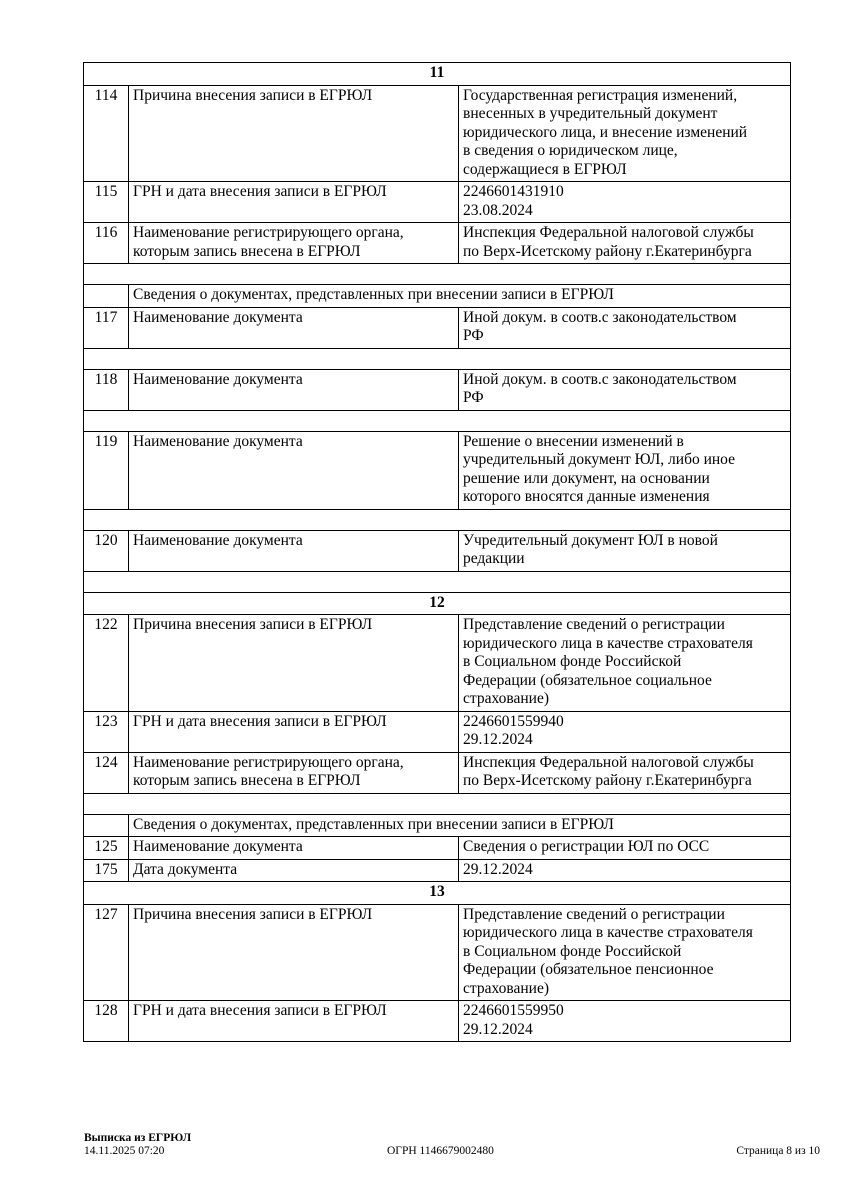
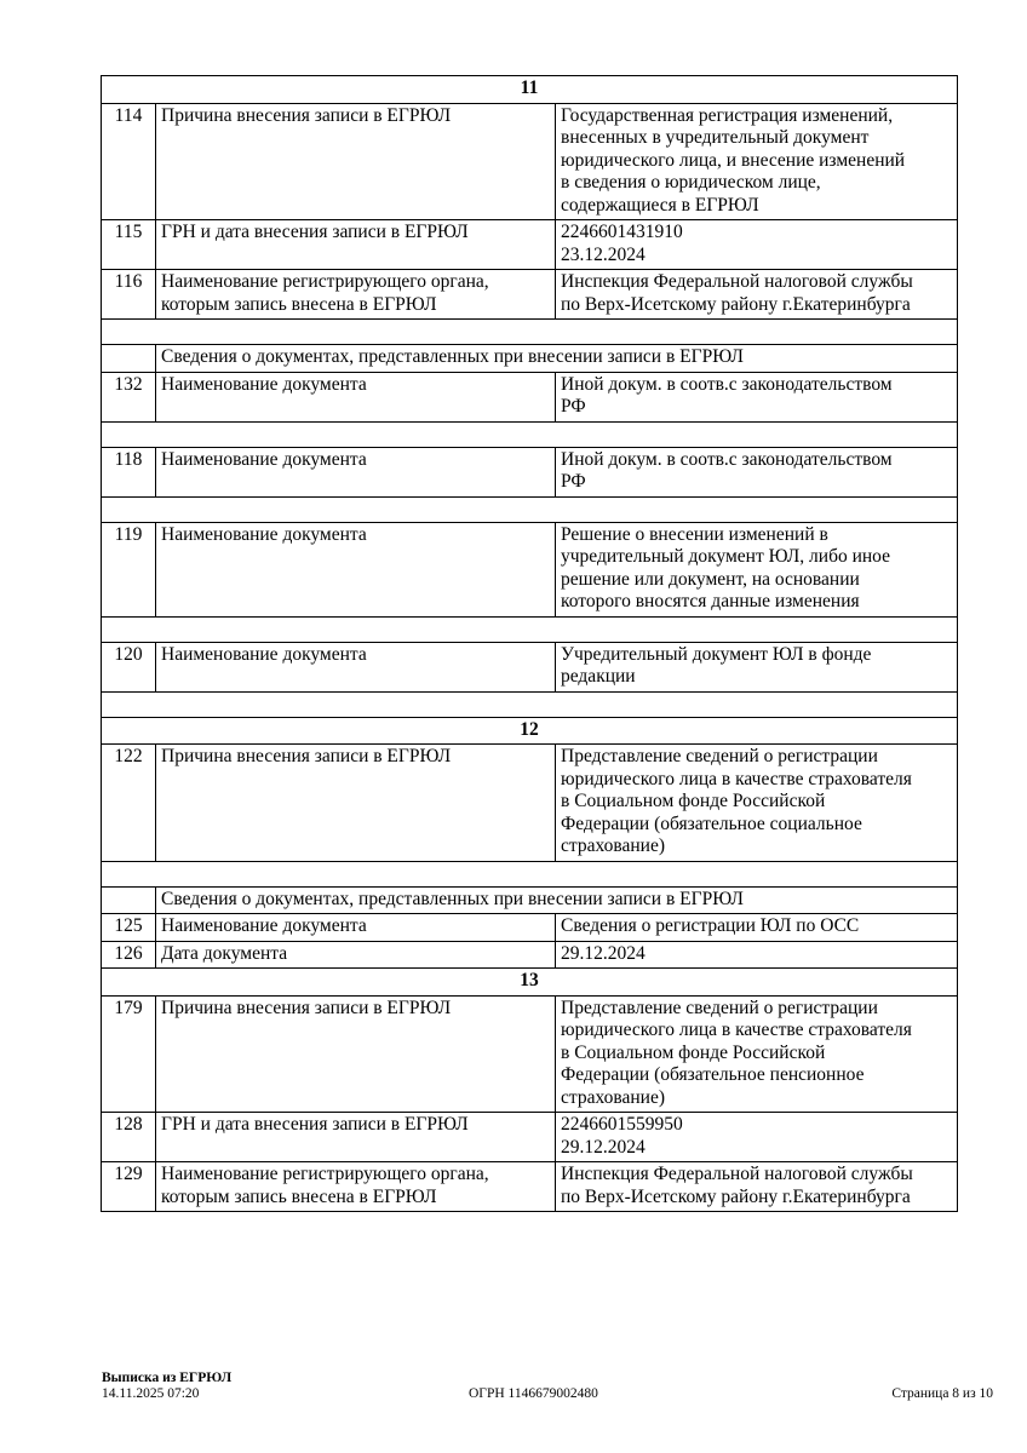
  11
  114	Причина внесения записи в ЕГРЮЛ	Государственная регистрация изменений, внесенных в учредительный документ юридического лица, и внесение изменений в сведения о юридическом лице, содержащиеся в ЕГРЮЛ
- 115	ГРН и дата внесения записи в ЕГРЮЛ	2246601431910 23.08.2024
+ 115	ГРН и дата внесения записи в ЕГРЮЛ	2246601431910 23.12.2024
  116	Наименование регистрирующего органа, которым запись внесена в ЕГРЮЛ	Инспекция Федеральной налоговой службы по Верх-Исетскому району г.Екатеринбурга
  	Сведения о документах, представленных при внесении записи в ЕГРЮЛ
- 117	Наименование документа	Иной докум. в соотв.с законодательством РФ
+ 132	Наименование документа	Иной докум. в соотв.с законодательством РФ
  118	Наименование документа	Иной докум. в соотв.с законодательством РФ
  119	Наименование документа	Решение о внесении изменений в учредительный документ ЮЛ, либо иное решение или документ, на основании которого вносятся данные изменения
- 120	Наименование документа	Учредительный документ ЮЛ в новой редакции
+ 120	Наименование документа	Учредительный документ ЮЛ в фонде редакции
  12
  122	Причина внесения записи в ЕГРЮЛ	Представление сведений о регистрации юридического лица в качестве страхователя в Социальном фонде Российской Федерации (обязательное социальное страхование)
- 123	ГРН и дата внесения записи в ЕГРЮЛ	2246601559940 29.12.2024
- 124	Наименование регистрирующего органа, которым запись внесена в ЕГРЮЛ	Инспекция Федеральной налоговой службы по Верх-Исетскому району г.Екатеринбурга
  	Сведения о документах, представленных при внесении записи в ЕГРЮЛ
  125	Наименование документа	Сведения о регистрации ЮЛ по ОСС
- 175	Дата документа	29.12.2024
+ 126	Дата документа	29.12.2024
  13
- 127	Причина внесения записи в ЕГРЮЛ	Представление сведений о регистрации юридического лица в качестве страхователя в Социальном фонде Российской Федерации (обязательное пенсионное страхование)
+ 179	Причина внесения записи в ЕГРЮЛ	Представление сведений о регистрации юридического лица в качестве страхователя в Социальном фонде Российской Федерации (обязательное пенсионное страхование)
  128	ГРН и дата внесения записи в ЕГРЮЛ	2246601559950 29.12.2024
+ 129	Наименование регистрирующего органа, которым запись внесена в ЕГРЮЛ	Инспекция Федеральной налоговой службы по Верх-Исетскому району г.Екатеринбурга
  Выписка из ЕГРЮЛ
  14.11.2025 07:20
  ОГРН 1146679002480
  Страница 8 из 10
